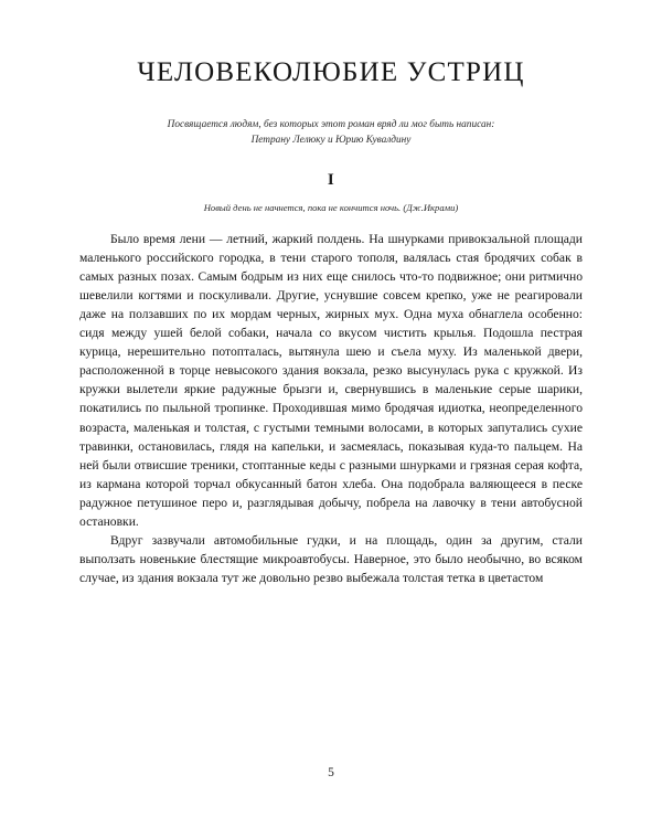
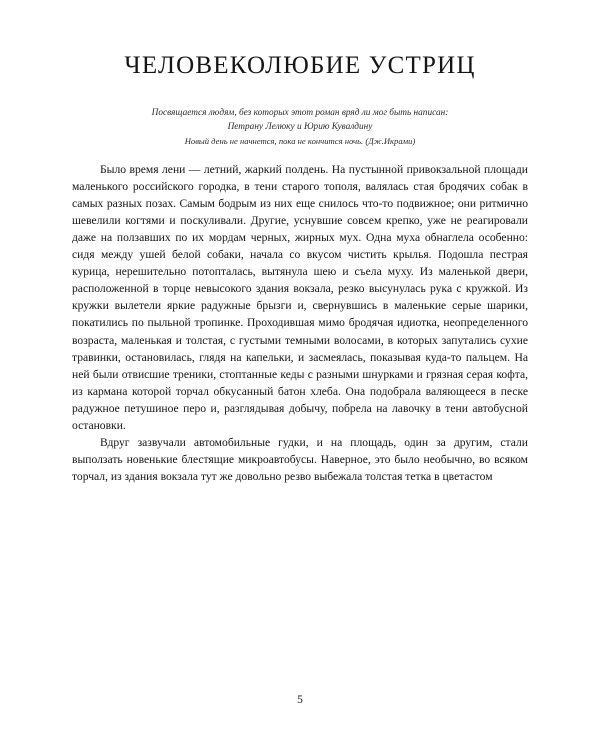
  ЧЕЛОВЕКОЛЮБИЕ УСТРИЦ
  Посвящается людям, без которых этот роман вряд ли мог быть написан:
  Петрану Лелюку и Юрию Кувалдину
- I
  Новый день не начнется, пока не кончится ночь. (Дж.Икрами)
- Было время лени — летний, жаркий полдень. На шнурками привокзальной площади маленького российского городка, в тени старого тополя, валялась стая бродячих собак в самых разных позах. Самым бодрым из них еще снилось что-то подвижное; они ритмично шевелили когтями и поскуливали. Другие, уснувшие совсем крепко, уже не реагировали даже на ползавших по их мордам черных, жирных мух. Одна муха обнаглела особенно: сидя между ушей белой собаки, начала со вкусом чистить крылья. Подошла пестрая курица, нерешительно потопталась, вытянула шею и съела муху. Из маленькой двери, расположенной в торце невысокого здания вокзала, резко высунулась рука с кружкой. Из кружки вылетели яркие радужные брызги и, свернувшись в маленькие серые шарики, покатились по пыльной тропинке. Проходившая мимо бродячая идиотка, неопределенного возраста, маленькая и толстая, с густыми темными волосами, в которых запутались сухие травинки, остановилась, глядя на капельки, и засмеялась, показывая куда-то пальцем. На ней были отвисшие треники, стоптанные кеды с разными шнурками и грязная серая кофта, из кармана которой торчал обкусанный батон хлеба. Она подобрала валяющееся в песке радужное петушиное перо и, разглядывая добычу, побрела на лавочку в тени автобусной остановки.
+ Было время лени — летний, жаркий полдень. На пустынной привокзальной площади маленького российского городка, в тени старого тополя, валялась стая бродячих собак в самых разных позах. Самым бодрым из них еще снилось что-то подвижное; они ритмично шевелили когтями и поскуливали. Другие, уснувшие совсем крепко, уже не реагировали даже на ползавших по их мордам черных, жирных мух. Одна муха обнаглела особенно: сидя между ушей белой собаки, начала со вкусом чистить крылья. Подошла пестрая курица, нерешительно потопталась, вытянула шею и съела муху. Из маленькой двери, расположенной в торце невысокого здания вокзала, резко высунулась рука с кружкой. Из кружки вылетели яркие радужные брызги и, свернувшись в маленькие серые шарики, покатились по пыльной тропинке. Проходившая мимо бродячая идиотка, неопределенного возраста, маленькая и толстая, с густыми темными волосами, в которых запутались сухие травинки, остановилась, глядя на капельки, и засмеялась, показывая куда-то пальцем. На ней были отвисшие треники, стоптанные кеды с разными шнурками и грязная серая кофта, из кармана которой торчал обкусанный батон хлеба. Она подобрала валяющееся в песке радужное петушиное перо и, разглядывая добычу, побрела на лавочку в тени автобусной остановки.
- Вдруг зазвучали автомобильные гудки, и на площадь, один за другим, стали выползать новенькие блестящие микроавтобусы. Наверное, это было необычно, во всяком случае, из здания вокзала тут же довольно резво выбежала толстая тетка в цветастом
+ Вдруг зазвучали автомобильные гудки, и на площадь, один за другим, стали выползать новенькие блестящие микроавтобусы. Наверное, это было необычно, во всяком торчал, из здания вокзала тут же довольно резво выбежала толстая тетка в цветастом
  5
